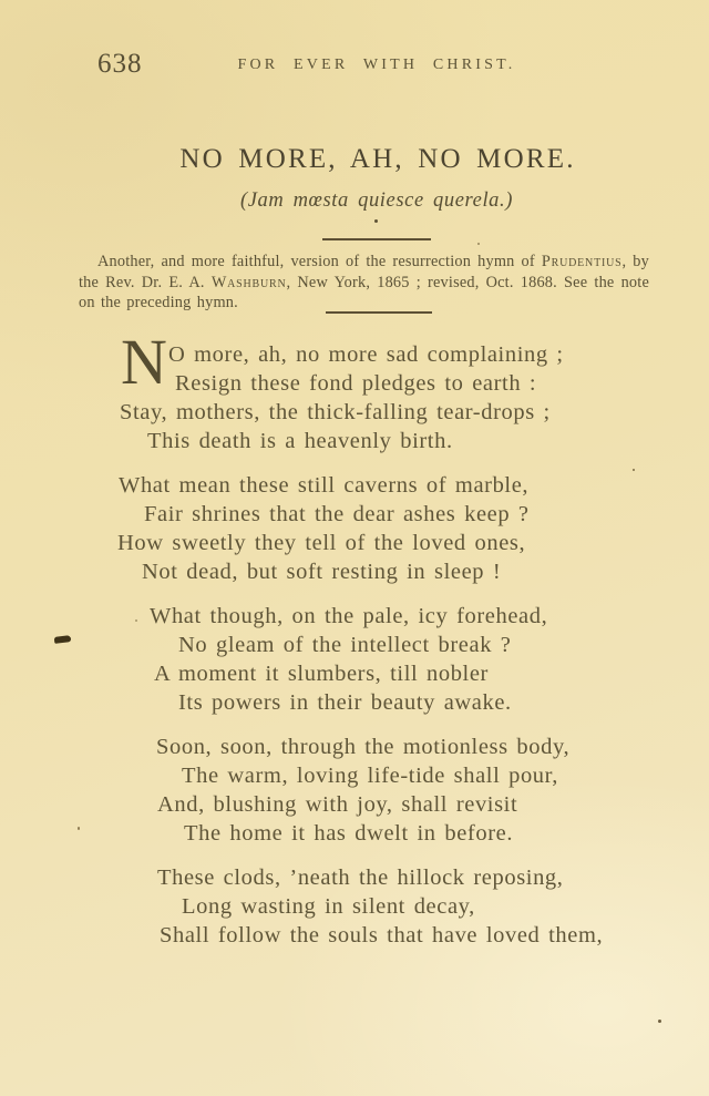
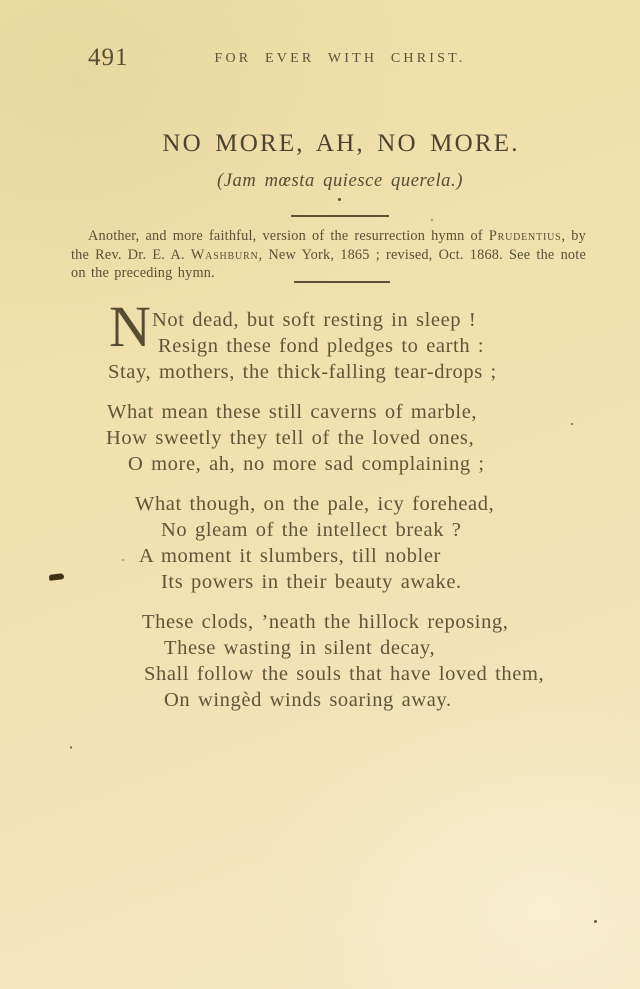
- 638
+ 491
  FOR EVER WITH CHRIST.
  NO MORE, AH, NO MORE.
  (Jam mœsta quiesce querela.)
  Another, and more faithful, version of the resurrection hymn of Prudentius, by the Rev. Dr. E. A. Washburn, New York, 1865 ; revised, Oct. 1868. See the note on the preceding hymn.
  N
- O more, ah, no more sad complaining ;
+ Not dead, but soft resting in sleep !
  Resign these fond pledges to earth :
  Stay, mothers, the thick-falling tear-drops ;
- This death is a heavenly birth.
  What mean these still caverns of marble,
- Fair shrines that the dear ashes keep ?
  How sweetly they tell of the loved ones,
- Not dead, but soft resting in sleep !
+ O more, ah, no more sad complaining ;
  What though, on the pale, icy forehead,
  No gleam of the intellect break ?
  A moment it slumbers, till nobler
  Its powers in their beauty awake.
- Soon, soon, through the motionless body,
- The warm, loving life-tide shall pour,
- And, blushing with joy, shall revisit
- The home it has dwelt in before.
  These clods, ’neath the hillock reposing,
- Long wasting in silent decay,
+ These wasting in silent decay,
  Shall follow the souls that have loved them,
+ On wingèd winds soaring away.
